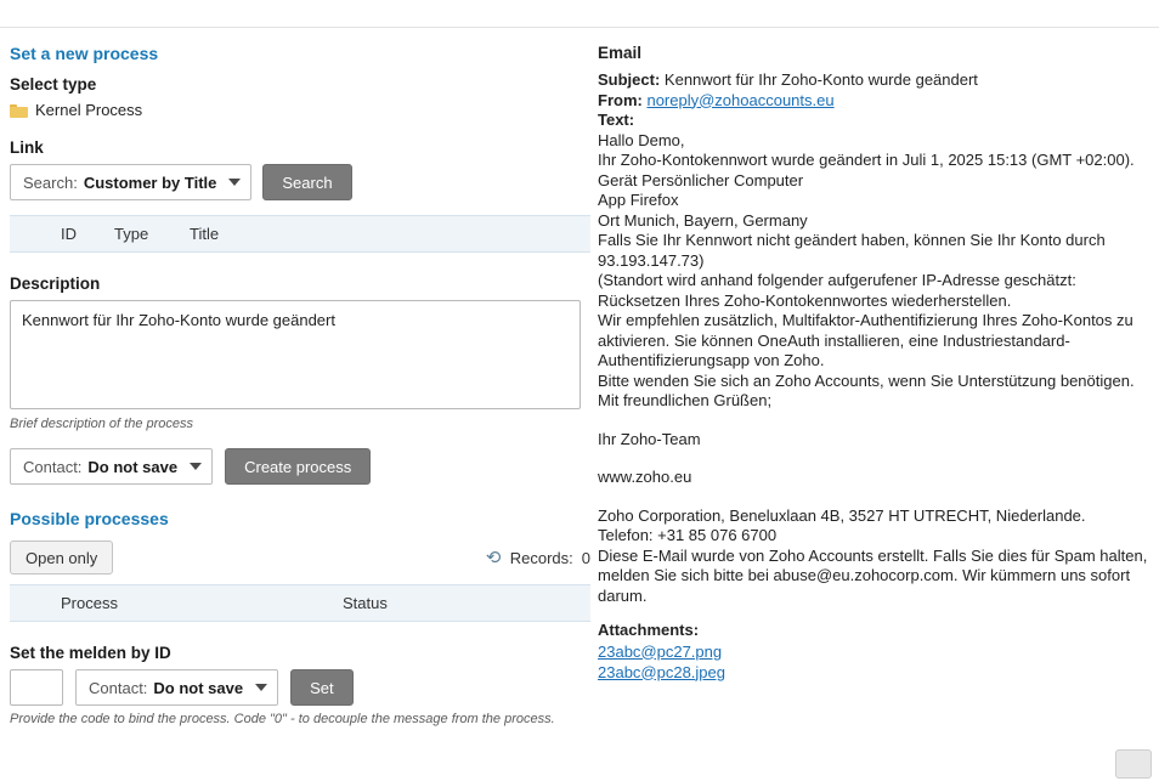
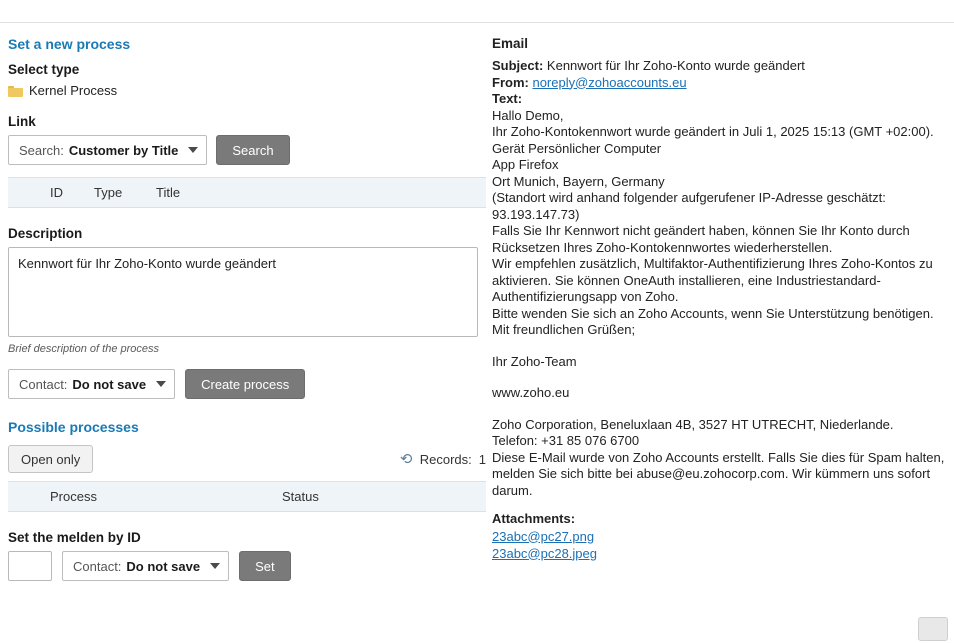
  Set a new process
  Select type
  Kernel Process
  Link
  Search:
  Customer by Title
  Search
  	ID	Type	Title
  Description
  Kennwort für Ihr Zoho-Konto wurde geändert
  Brief description of the process
  Contact:
  Do not save
  Create process
  Possible processes
  Open only
  Records:
- 0
+ 1
  	Process	Status
  Set the melden by ID
  Contact:
  Do not save
  Set
- Provide the code to bind the process. Code "0" - to decouple the message from the process.
  Email
  Subject: Kennwort für Ihr Zoho-Konto wurde geändert
  From: noreply@zohoaccounts.eu
  Text:
  Hallo Demo,
  Ihr Zoho-Kontokennwort wurde geändert in Juli 1, 2025 15:13 (GMT +02:00).
  Gerät Persönlicher Computer
  App Firefox
  Ort Munich, Bayern, Germany
- Falls Sie Ihr Kennwort nicht geändert haben, können Sie Ihr Konto durch
+ (Standort wird anhand folgender aufgerufener IP-Adresse geschätzt:
  93.193.147.73)
- (Standort wird anhand folgender aufgerufener IP-Adresse geschätzt:
+ Falls Sie Ihr Kennwort nicht geändert haben, können Sie Ihr Konto durch
  Rücksetzen Ihres Zoho-Kontokennwortes wiederherstellen.
  Wir empfehlen zusätzlich, Multifaktor-Authentifizierung Ihres Zoho-Kontos zu
  aktivieren. Sie können OneAuth installieren, eine Industriestandard-
  Authentifizierungsapp von Zoho.
  Bitte wenden Sie sich an Zoho Accounts, wenn Sie Unterstützung benötigen.
  Mit freundlichen Grüßen;
  Ihr Zoho-Team
  www.zoho.eu
  Zoho Corporation, Beneluxlaan 4B, 3527 HT UTRECHT, Niederlande.
  Telefon: +31 85 076 6700
  Diese E-Mail wurde von Zoho Accounts erstellt. Falls Sie dies für Spam halten,
  melden Sie sich bitte bei abuse@eu.zohocorp.com. Wir kümmern uns sofort
  darum.
  Attachments:
  23abc@pc27.png
  23abc@pc28.jpeg
